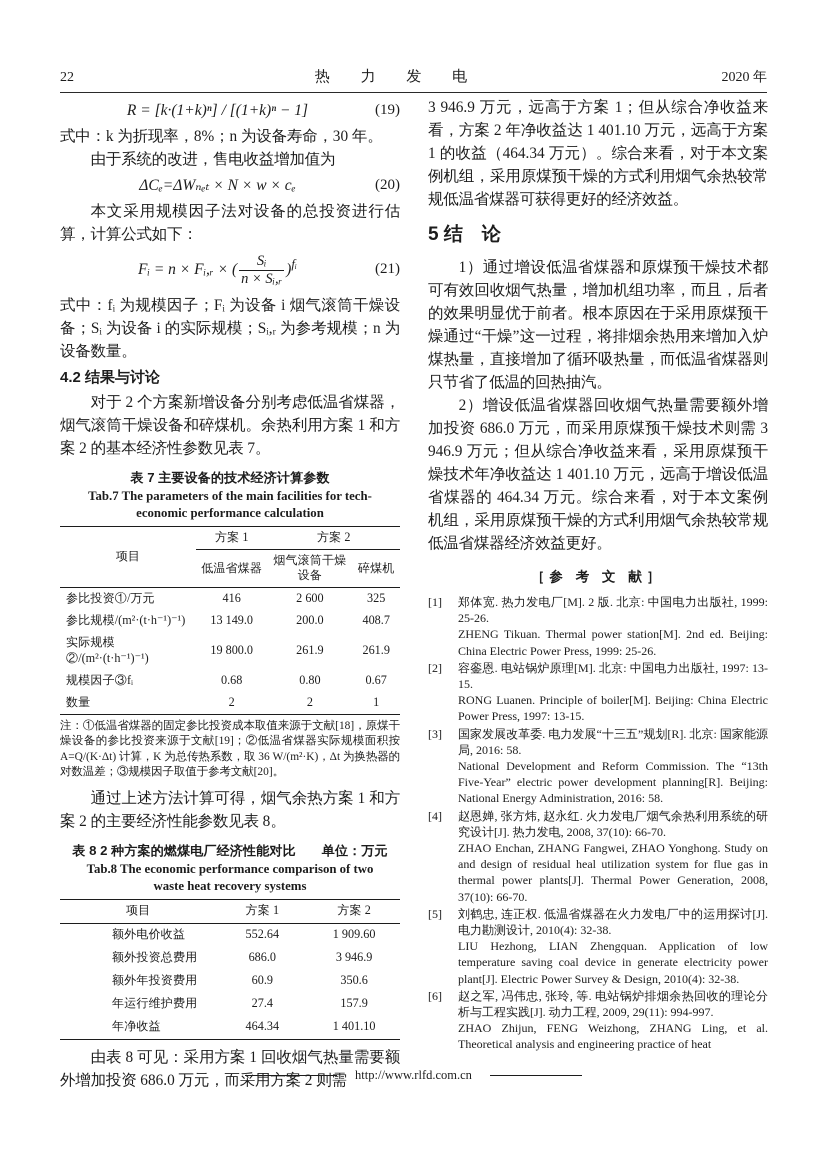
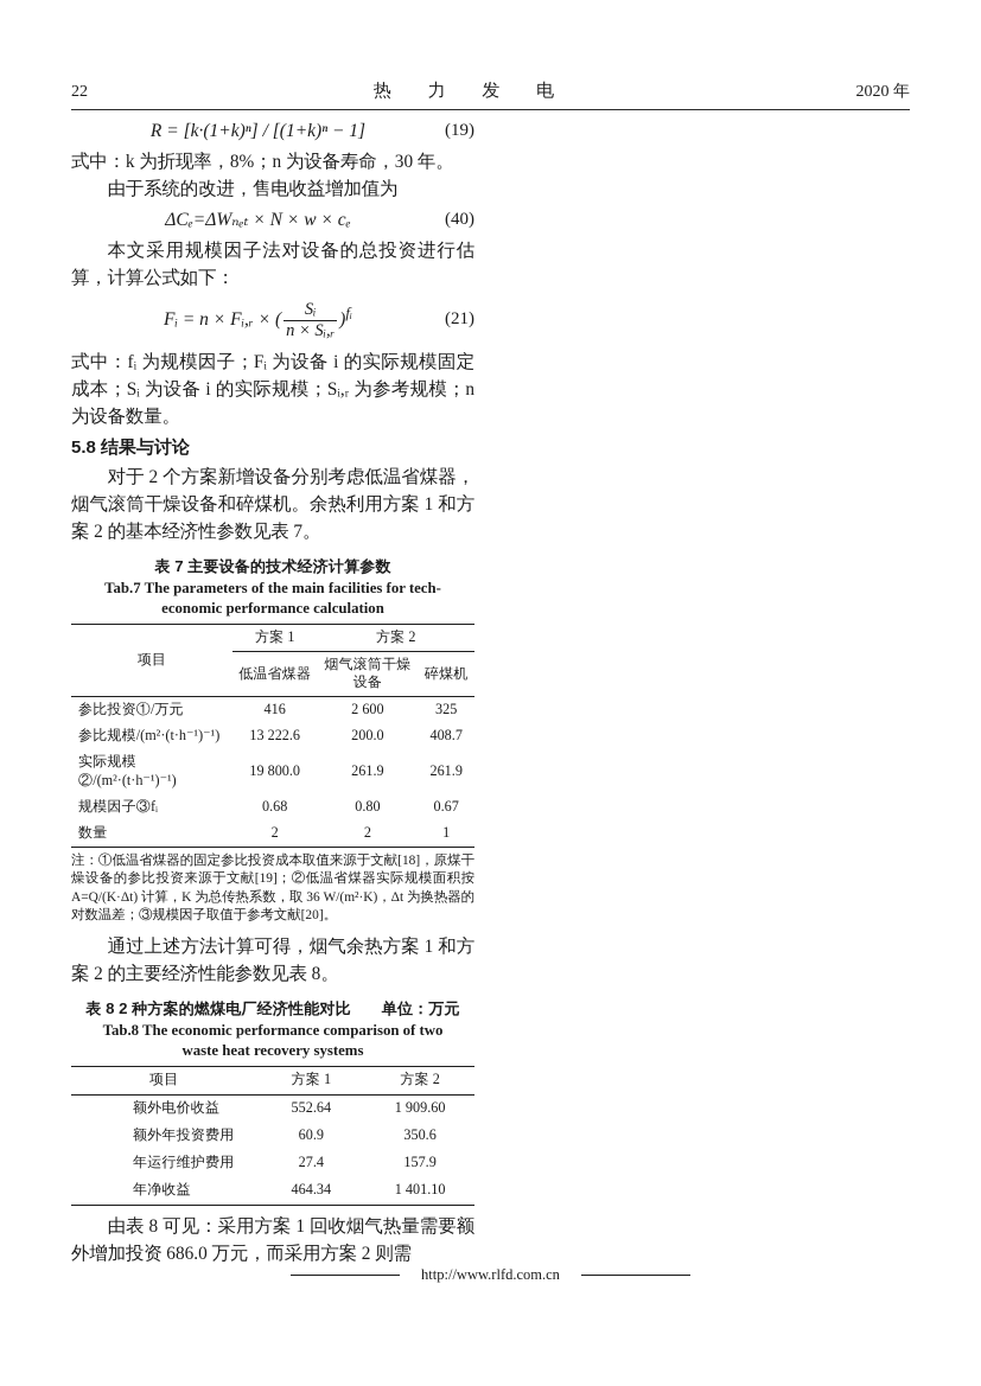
  22
  热 力 发 电
  2020 年
  R = [k·(1+k)ⁿ] / [(1+k)ⁿ − 1]
  (19)
  式中：k 为折现率，8%；n 为设备寿命，30 年。
  由于系统的改进，售电收益增加值为
  ΔCₑ=ΔWₙₑₜ × N × w × cₑ
- (20)
+ (40)
  本文采用规模因子法对设备的总投资进行估算，计算公式如下：
  Fᵢ = n × Fᵢ,ᵣ × (
  Sᵢ
  n × Sᵢ,ᵣ
  )fᵢ
  (21)
- 式中：fᵢ 为规模因子；Fᵢ 为设备 i 烟气滚筒干燥设备；Sᵢ 为设备 i 的实际规模；Sᵢ,ᵣ 为参考规模；n 为设备数量。
+ 式中：fᵢ 为规模因子；Fᵢ 为设备 i 的实际规模固定成本；Sᵢ 为设备 i 的实际规模；Sᵢ,ᵣ 为参考规模；n 为设备数量。
- 4.2 结果与讨论
+ 5.8 结果与讨论
  对于 2 个方案新增设备分别考虑低温省煤器，烟气滚筒干燥设备和碎煤机。余热利用方案 1 和方案 2 的基本经济性参数见表 7。
  表 7 主要设备的技术经济计算参数
  Tab.7 The parameters of the main facilities for tech-economic performance calculation
  项目	方案 1	方案 2
  低温省煤器	烟气滚筒干燥设备	碎煤机
  参比投资①/万元	416	2 600	325
- 参比规模/(m²·(t·h⁻¹)⁻¹)	13 149.0	200.0	408.7
+ 参比规模/(m²·(t·h⁻¹)⁻¹)	13 222.6	200.0	408.7
  实际规模②/(m²·(t·h⁻¹)⁻¹)	19 800.0	261.9	261.9
  规模因子③fᵢ	0.68	0.80	0.67
  数量	2	2	1
  注：①低温省煤器的固定参比投资成本取值来源于文献[18]，原煤干燥设备的参比投资来源于文献[19]；②低温省煤器实际规模面积按 A=Q/(K·Δt) 计算，K 为总传热系数，取 36 W/(m²·K)，Δt 为换热器的对数温差；③规模因子取值于参考文献[20]。
  通过上述方法计算可得，烟气余热方案 1 和方案 2 的主要经济性能参数见表 8。
  表 8 2 种方案的燃煤电厂经济性能对比
  单位：万元
  Tab.8 The economic performance comparison of two waste heat recovery systems
  项目	方案 1	方案 2
  额外电价收益	552.64	1 909.60
- 额外投资总费用	686.0	3 946.9
  额外年投资费用	60.9	350.6
  年运行维护费用	27.4	157.9
  年净收益	464.34	1 401.10
  由表 8 可见：采用方案 1 回收烟气热量需要额外增加投资 686.0 万元，而采用方案 2 则需
- 3 946.9 万元，远高于方案 1；但从综合净收益来看，方案 2 年净收益达 1 401.10 万元，远高于方案 1 的收益（464.34 万元）。综合来看，对于本文案例机组，采用原煤预干燥的方式利用烟气余热较常规低温省煤器可获得更好的经济效益。
- 5 结 论
- 1）通过增设低温省煤器和原煤预干燥技术都可有效回收烟气热量，增加机组功率，而且，后者的效果明显优于前者。根本原因在于采用原煤预干燥通过“干燥”这一过程，将排烟余热用来增加入炉煤热量，直接增加了循环吸热量，而低温省煤器则只节省了低温的回热抽汽。
- 2）增设低温省煤器回收烟气热量需要额外增加投资 686.0 万元，而采用原煤预干燥技术则需 3 946.9 万元；但从综合净收益来看，采用原煤预干燥技术年净收益达 1 401.10 万元，远高于增设低温省煤器的 464.34 万元。综合来看，对于本文案例机组，采用原煤预干燥的方式利用烟气余热较常规低温省煤器经济效益更好。
- ［参 考 文 献］
- [1]
- 郑体宽. 热力发电厂[M]. 2 版. 北京: 中国电力出版社, 1999: 25-26.
- ZHENG Tikuan. Thermal power station[M]. 2nd ed. Beijing: China Electric Power Press, 1999: 25-26.
- [2]
- 容銮恩. 电站锅炉原理[M]. 北京: 中国电力出版社, 1997: 13-15.
- RONG Luanen. Principle of boiler[M]. Beijing: China Electric Power Press, 1997: 13-15.
- [3]
- 国家发展改革委. 电力发展“十三五”规划[R]. 北京: 国家能源局, 2016: 58.
- National Development and Reform Commission. The “13th Five-Year” electric power development planning[R]. Beijing: National Energy Administration, 2016: 58.
- [4]
- 赵恩婵, 张方炜, 赵永红. 火力发电厂烟气余热利用系统的研究设计[J]. 热力发电, 2008, 37(10): 66-70.
- ZHAO Enchan, ZHANG Fangwei, ZHAO Yonghong. Study on and design of residual heal utilization system for flue gas in thermal power plants[J]. Thermal Power Generation, 2008, 37(10): 66-70.
- [5]
- 刘鹤忠, 连正权. 低温省煤器在火力发电厂中的运用探讨[J]. 电力勘测设计, 2010(4): 32-38.
- LIU Hezhong, LIAN Zhengquan. Application of low temperature saving coal device in generate electricity power plant[J]. Electric Power Survey & Design, 2010(4): 32-38.
- [6]
- 赵之军, 冯伟忠, 张玲, 等. 电站锅炉排烟余热回收的理论分析与工程实践[J]. 动力工程, 2009, 29(11): 994-997.
- ZHAO Zhijun, FENG Weizhong, ZHANG Ling, et al. Theoretical analysis and engineering practice of heat
  http://www.rlfd.com.cn
